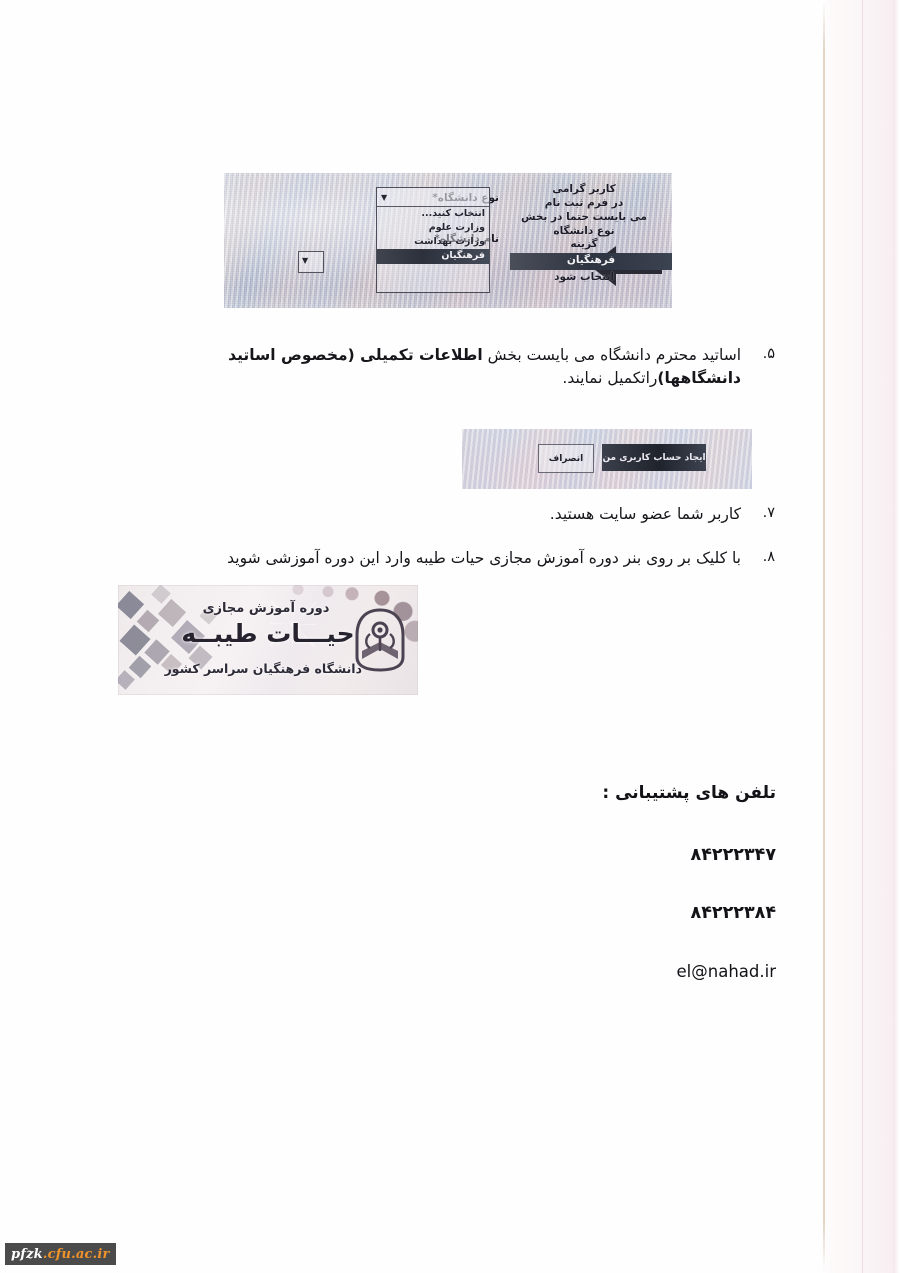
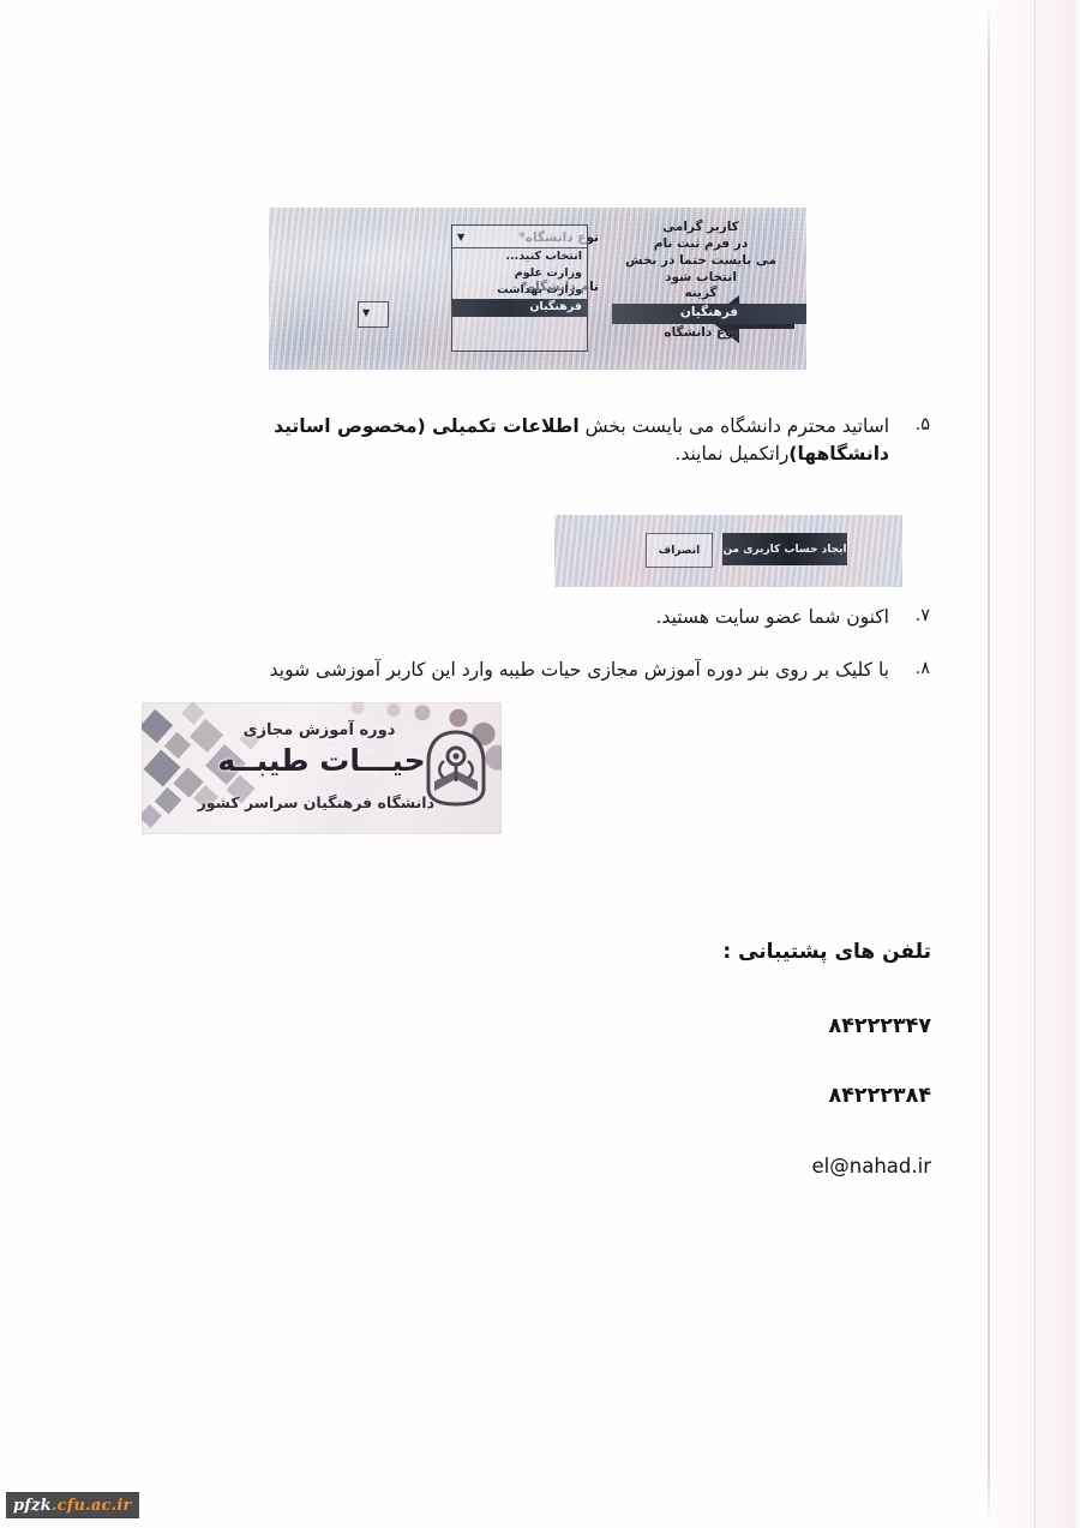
  کاربر گرامی
  در فرم ثبت نام
  می بایست حتما در بخش
- نوع دانشگاه
+ انتخاب شود
  گزینه
  فرهنگیان
- انتخاب شود
+ نوع دانشگاه
  نوع دانشگاه*
  نام دانشگاه*
  ▼
  انتخاب کنید...
  وزارت علوم
  وزارت بهداشت
  فرهنگیان
  ▼
  ۵.
  اساتید محترم دانشگاه می بایست بخش اطلاعات تکمیلی (مخصوص اساتید دانشگاهها)راتکمیل نمایند.
  ایجاد حساب کاربری من
  انصراف
  ۷.
- کاربر شما عضو سایت هستید.
+ اکنون شما عضو سایت هستید.
  ۸.
- با کلیک بر روی بنر دوره آموزش مجازی حیات طیبه وارد این دوره آموزشی شوید
+ با کلیک بر روی بنر دوره آموزش مجازی حیات طیبه وارد این کاربر آموزشی شوید
  دوره آموزش مجازی
  حیـــات طیبــه
  دانشگاه فرهنگیان سراسر کشور
  تلفن های پشتیبانی :
  ۸۴۲۲۲۳۴۷
  ۸۴۲۲۲۳۸۴
  el@nahad.ir
  pfzk
  .cfu.ac.ir
